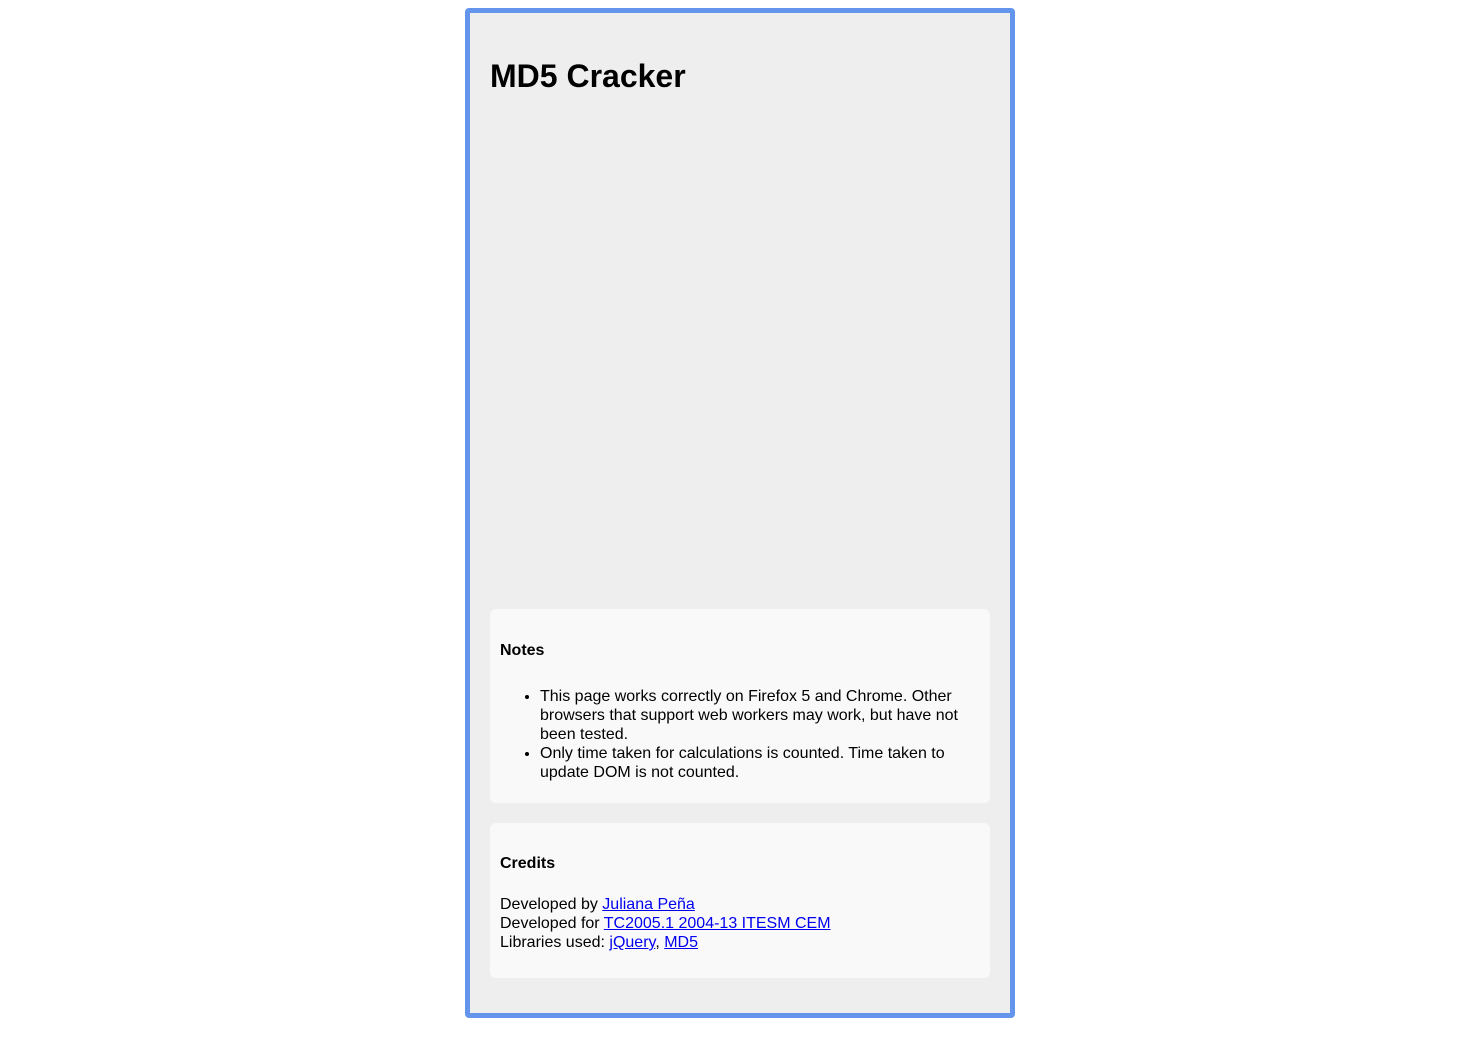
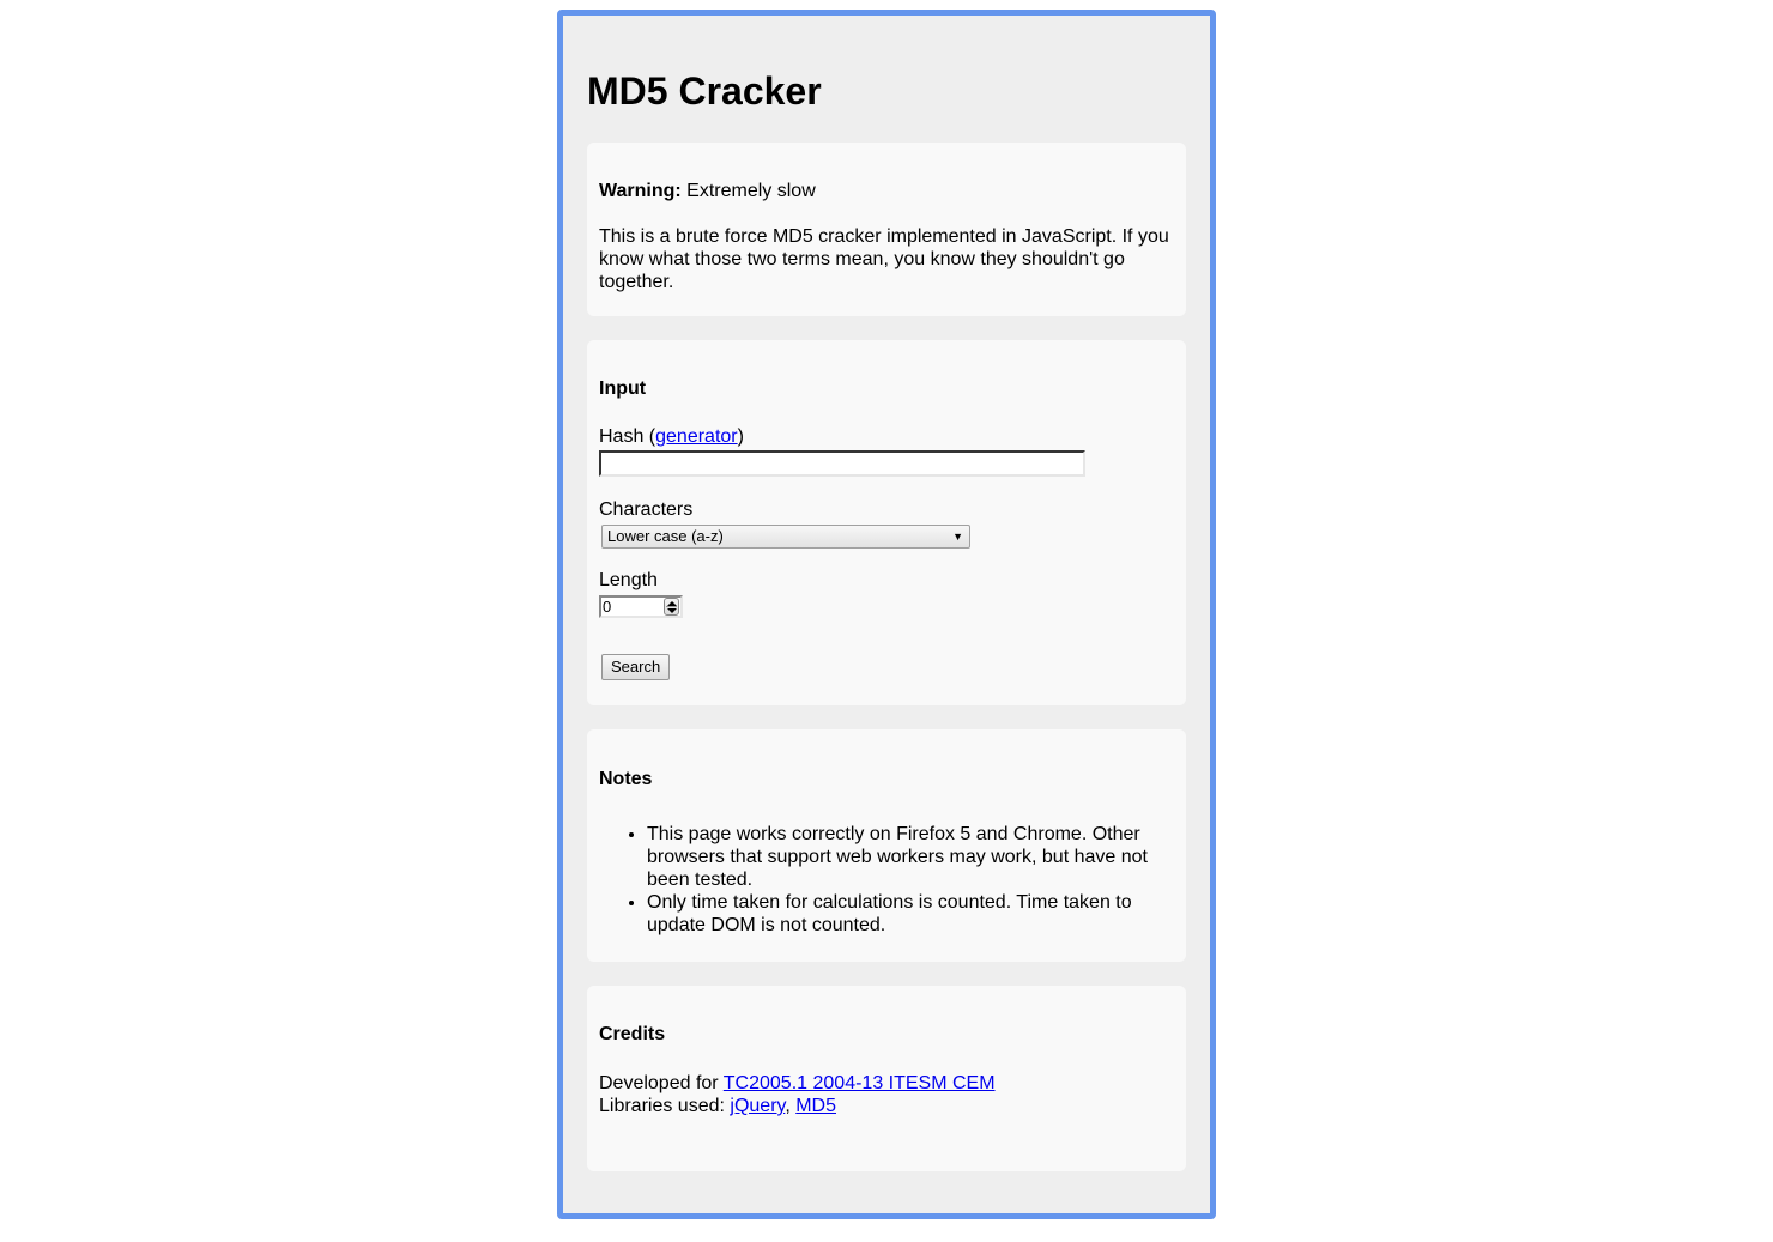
  MD5 Cracker
+ Warning: Extremely slow
+ This is a brute force MD5 cracker implemented in JavaScript. If you know what those two terms mean, you know they shouldn't go together.
+ Input
+ Hash (generator)
+ Characters
+ Lower case (a-z)
+ ▼
+ Length
+ 0
+ Search
  Notes
  This page works correctly on Firefox 5 and Chrome. Other browsers that support web workers may work, but have not been tested.
  Only time taken for calculations is counted. Time taken to update DOM is not counted.
  Credits
- Developed by Juliana Peña
  Developed for TC2005.1 2004-13 ITESM CEM
  Libraries used: jQuery, MD5
